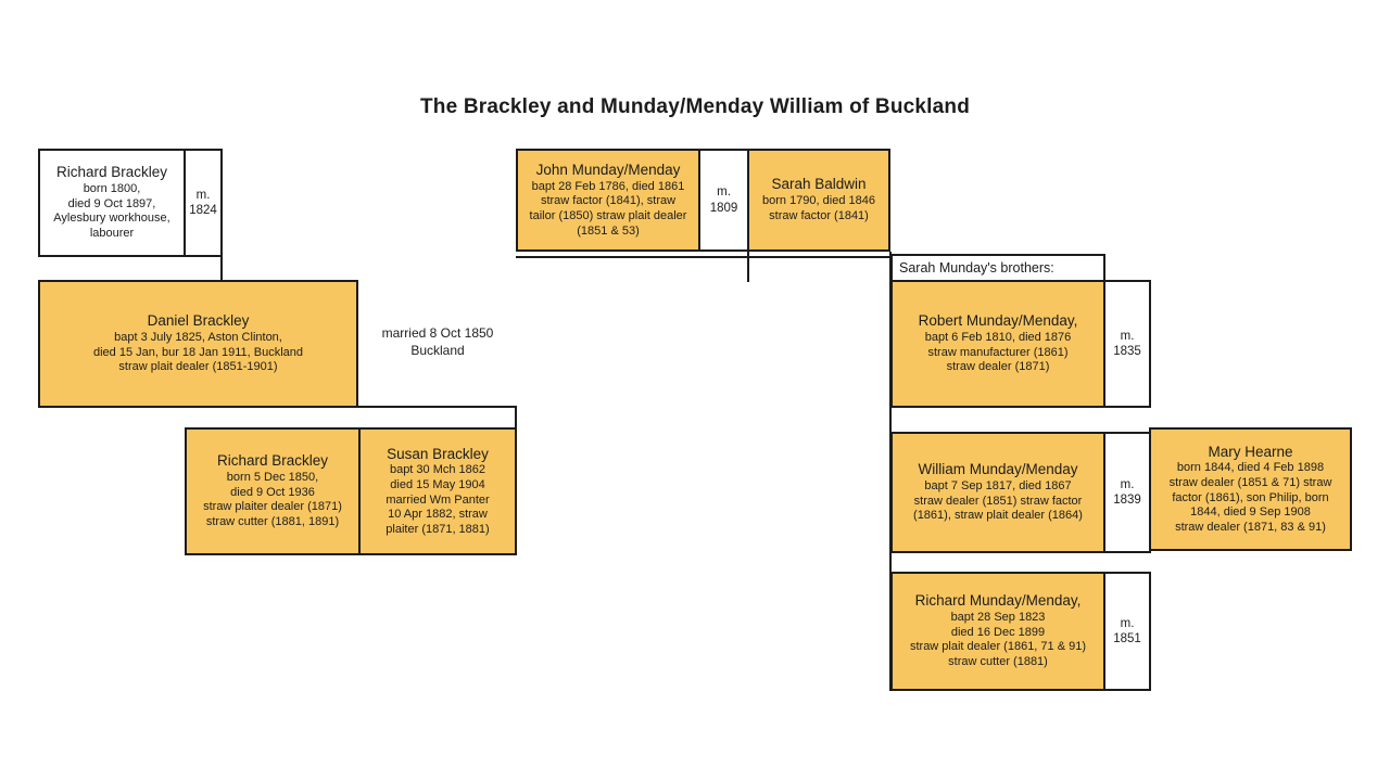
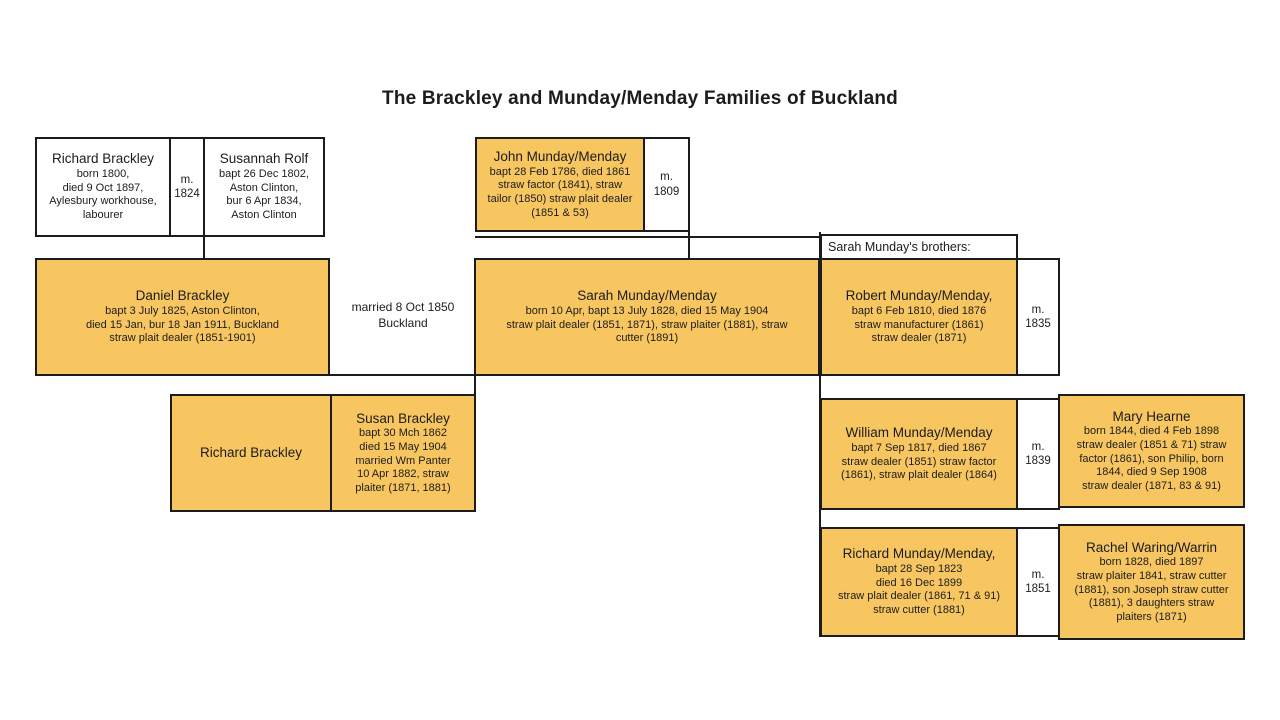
- The Brackley and Munday/Menday William of Buckland
+ The Brackley and Munday/Menday Families of Buckland
  Richard Brackley
  born 1800,
  died 9 Oct 1897,
  Aylesbury workhouse,
  labourer
  m.
  1824
+ Susannah Rolf
+ bapt 26 Dec 1802,
+ Aston Clinton,
+ bur 6 Apr 1834,
+ Aston Clinton
  John Munday/Menday
  bapt 28 Feb 1786, died 1861
  straw factor (1841), straw
  tailor (1850) straw plait dealer
  (1851 & 53)
  m.
  1809
- Sarah Baldwin
- born 1790, died 1846
- straw factor (1841)
  Sarah Munday's brothers:
  Daniel Brackley
  bapt 3 July 1825, Aston Clinton,
  died 15 Jan, bur 18 Jan 1911, Buckland
  straw plait dealer (1851-1901)
  married 8 Oct 1850
  Buckland
+ Sarah Munday/Menday
+ born 10 Apr, bapt 13 July 1828, died 15 May 1904
+ straw plait dealer (1851, 1871), straw plaiter (1881), straw
+ cutter (1891)
  Robert Munday/Menday,
  bapt 6 Feb 1810, died 1876
  straw manufacturer (1861)
  straw dealer (1871)
  m.
  1835
  Richard Brackley
- born 5 Dec 1850,
- died 9 Oct 1936
- straw plaiter dealer (1871)
- straw cutter (1881, 1891)
  Susan Brackley
  bapt 30 Mch 1862
  died 15 May 1904
  married Wm Panter
  10 Apr 1882, straw
  plaiter (1871, 1881)
  William Munday/Menday
  bapt 7 Sep 1817, died 1867
  straw dealer (1851) straw factor
  (1861), straw plait dealer (1864)
  m.
  1839
  Mary Hearne
  born 1844, died 4 Feb 1898
  straw dealer (1851 & 71) straw
  factor (1861), son Philip, born
  1844, died 9 Sep 1908
  straw dealer (1871, 83 & 91)
  Richard Munday/Menday,
  bapt 28 Sep 1823
  died 16 Dec 1899
  straw plait dealer (1861, 71 & 91)
  straw cutter (1881)
  m.
  1851
+ Rachel Waring/Warrin
+ born 1828, died 1897
+ straw plaiter 1841, straw cutter
+ (1881), son Joseph straw cutter
+ (1881), 3 daughters straw
+ plaiters (1871)
